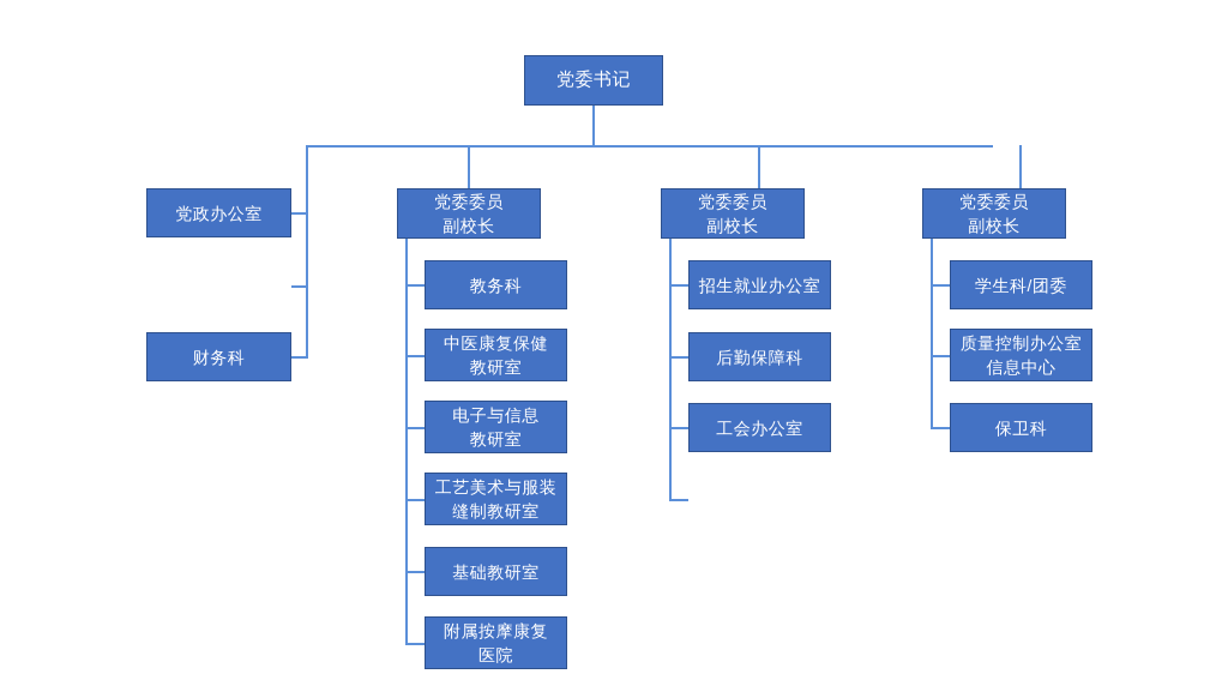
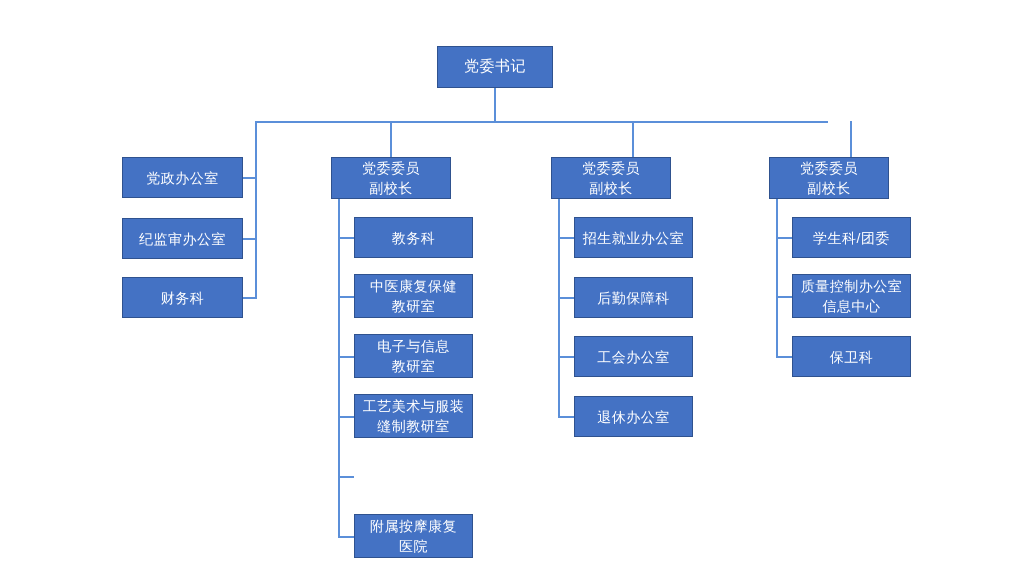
  党委书记
  党政办公室
+ 纪监审办公室
  财务科
  党委委员
  副校长
  教务科
  中医康复保健
  教研室
  电子与信息
  教研室
  工艺美术与服装
  缝制教研室
- 基础教研室
  附属按摩康复
  医院
  党委委员
  副校长
  招生就业办公室
  后勤保障科
  工会办公室
+ 退休办公室
  党委委员
  副校长
  学生科/团委
  质量控制办公室
  信息中心
  保卫科
